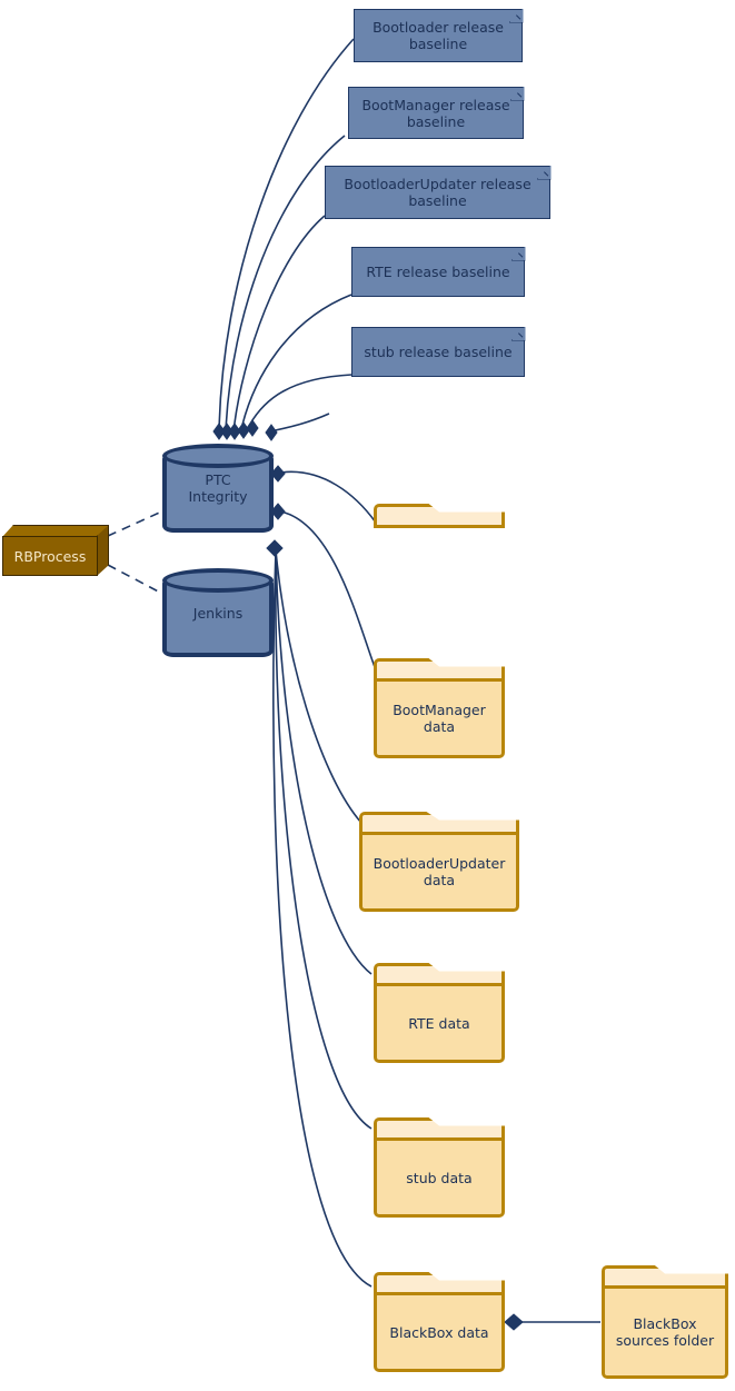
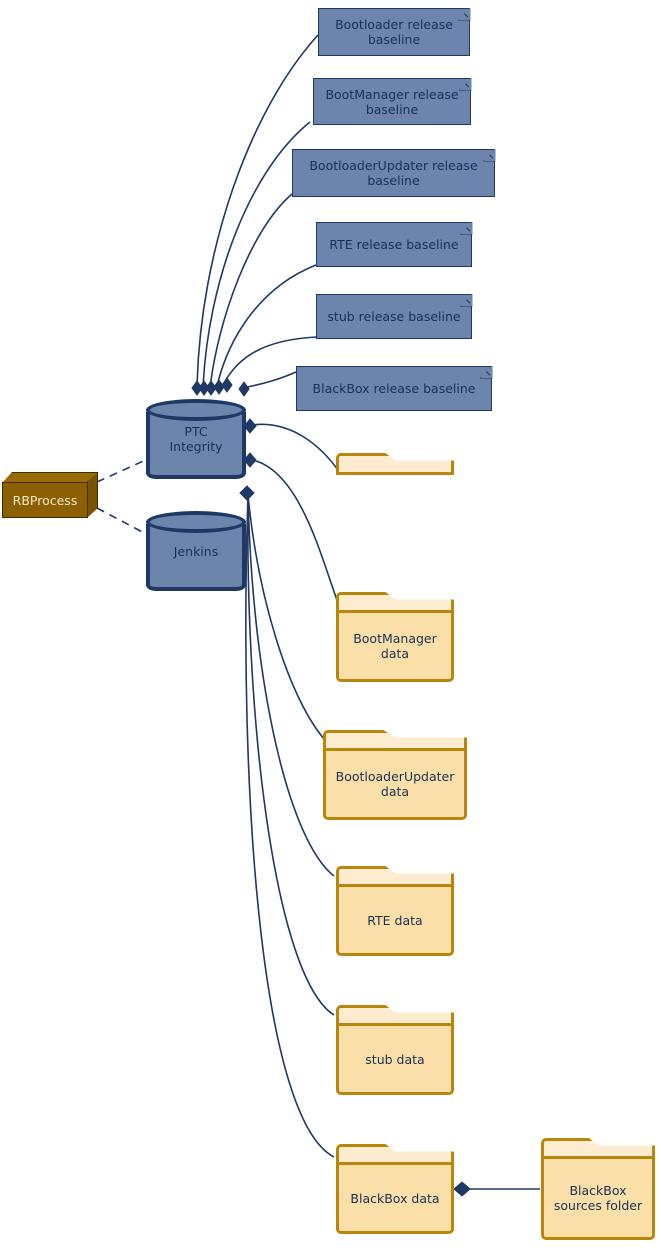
  Bootloader release baseline
  BootManager release baseline
  BootloaderUpdater release baseline
  RTE release baseline
  stub release baseline
+ BlackBox release baseline
  PTC
  Integrity
  Jenkins
  RBProcess
  BootManager data
  BootloaderUpdater data
  RTE data
  stub data
  BlackBox data
  BlackBox sources folder
